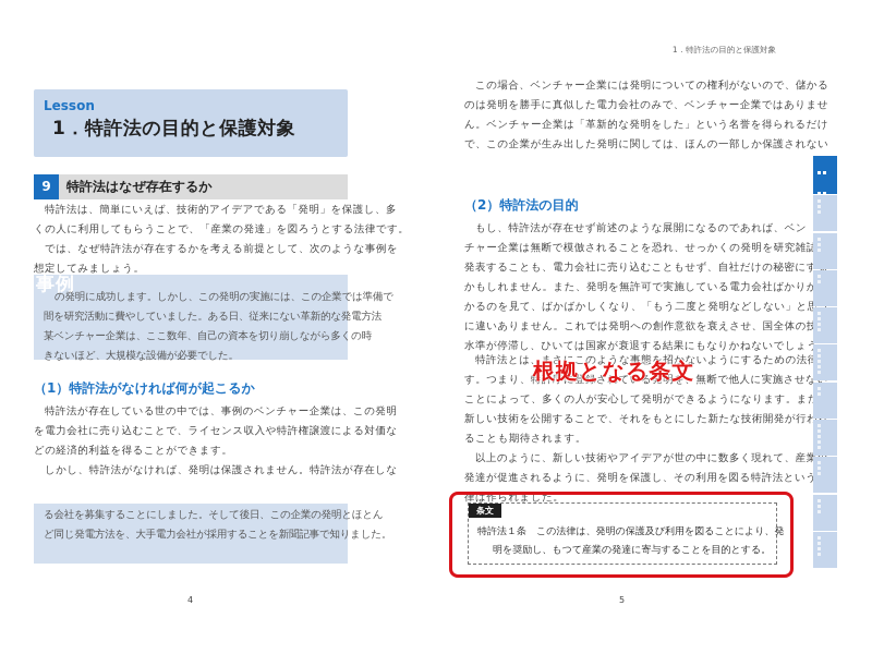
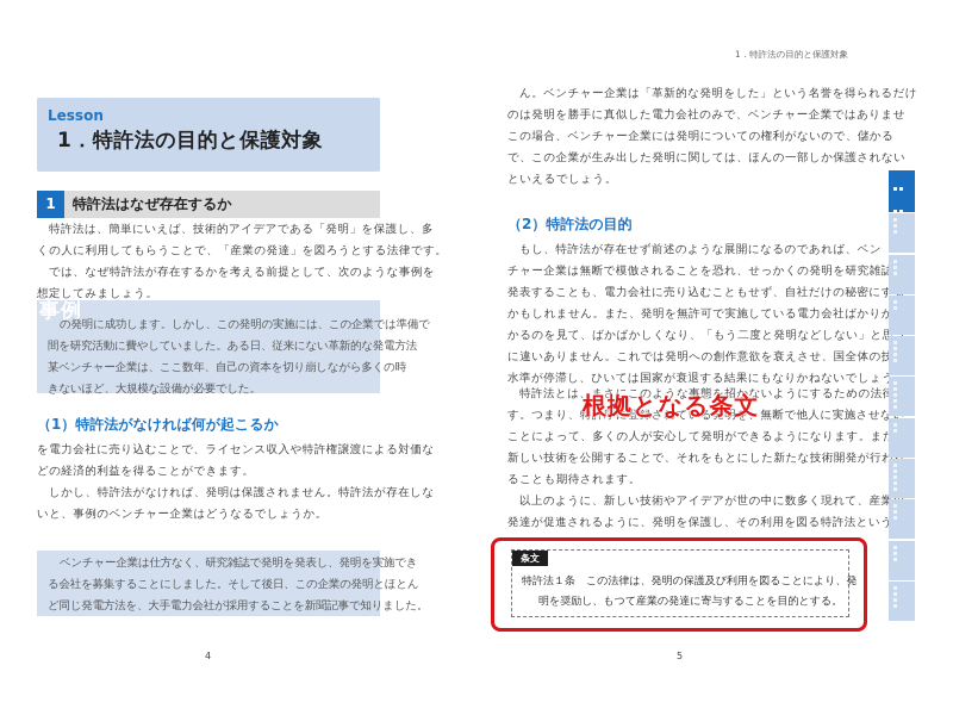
  Lesson
  1．特許法の目的と保護対象
- 9
+ 1
  特許法はなぜ存在するか
  特許法は、簡単にいえば、技術的アイデアである「発明」を保護し、多
  くの人に利用してもらうことで、「産業の発達」を図ろうとする法律です。
  では、なぜ特許法が存在するかを考える前提として、次のような事例を
  想定してみましょう。
  事例
  の発明に成功します。しかし、この発明の実施には、この企業では準備で
  間を研究活動に費やしていました。ある日、従来にない革新的な発電方法
  某ベンチャー企業は、ここ数年、自己の資本を切り崩しながら多くの時
  きないほど、大規模な設備が必要でした。
  （1）特許法がなければ何が起こるか
- 特許法が存在している世の中では、事例のベンチャー企業は、この発明
  を電力会社に売り込むことで、ライセンス収入や特許権譲渡による対価な
  どの経済的利益を得ることができます。
  しかし、特許法がなければ、発明は保護されません。特許法が存在しな
+ いと、事例のベンチャー企業はどうなるでしょうか。
+ ベンチャー企業は仕方なく、研究雑誌で発明を発表し、発明を実施でき
  る会社を募集することにしました。そして後日、この企業の発明とほとん
  ど同じ発電方法を、大手電力会社が採用することを新聞記事で知りました。
  4
  1．特許法の目的と保護対象
- この場合、ベンチャー企業には発明についての権利がないので、儲かる
+ ん。ベンチャー企業は「革新的な発明をした」という名誉を得られるだけ
  のは発明を勝手に真似した電力会社のみで、ベンチャー企業ではありませ
- ん。ベンチャー企業は「革新的な発明をした」という名誉を得られるだけ
+ この場合、ベンチャー企業には発明についての権利がないので、儲かる
  で、この企業が生み出した発明に関しては、ほんの一部しか保護されない
+ といえるでしょう。
  （2）特許法の目的
  もし、特許法が存在せず前述のような展開になるのであれば、ベン
  チャー企業は無断で模倣されることを恐れ、せっかくの発明を研究雑誌
  発表することも、電力会社に売り込むこともせず、自社だけの秘密にす
  かもしれません。また、発明を無許可で実施している電力会社ばかりが
  かるのを見て、ばかばかしくなり、「もう二度と発明などしない」と
  に違いありません。これでは発明への創作意欲を衰えさせ、国全体の技
  水準が停滞し、ひいては国家が衰退する結果にもなりかねないでしょ
  特許法とは、まさにこのような事態を招かないようにするための法
  す。つまり、特許庁に登録されている発明を、無断で他人に実施させな
  ことによって、多くの人が安心して発明ができるようになります。ま
  新しい技術を公開することで、それをもとにした新たな技術開発が行
  ることも期待されます。
  以上のように、新しい技術やアイデアが世の中に数多く現れて、産業
  発達が促進されるように、発明を保護し、その利用を図る特許法という
- 律は作られました。
  根拠となる条文
  条文
  特許法１条 この法律は、発明の保護及び利用を図ることにより、発
  明を奨励し、もつて産業の発達に寄与することを目的とする。
  5
